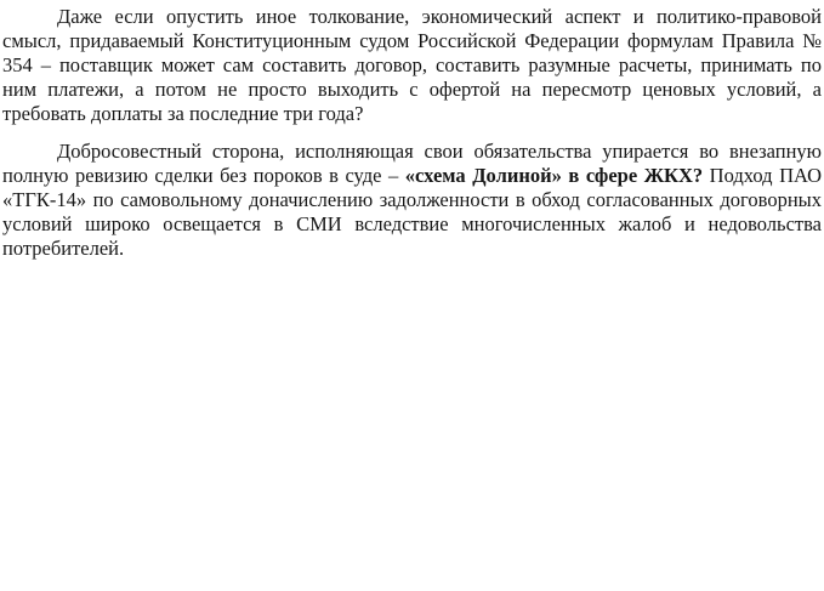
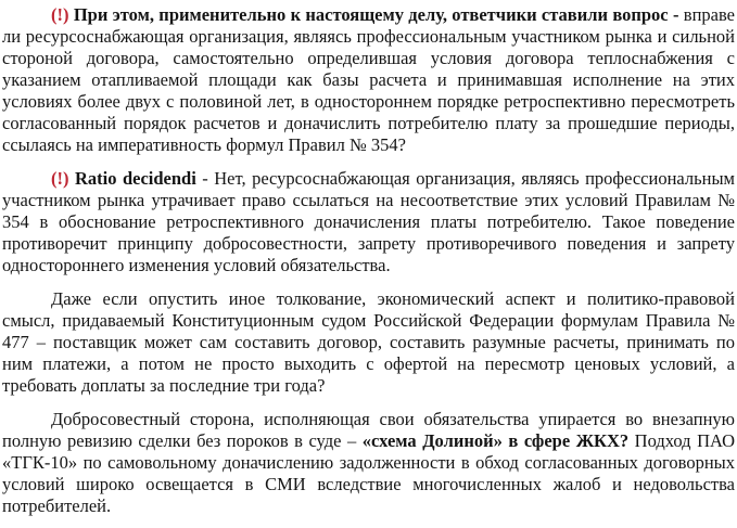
+ (!) При этом, применительно к настоящему делу, ответчики ставили вопрос - вправе ли ресурсоснабжающая организация, являясь профессиональным участником рынка и сильной стороной договора, самостоятельно определившая условия договора теплоснабжения с указанием отапливаемой площади как базы расчета и принимавшая исполнение на этих условиях более двух с половиной лет, в одностороннем порядке ретроспективно пересмотреть согласованный порядок расчетов и доначислить потребителю плату за прошедшие периоды, ссылаясь на императивность формул Правил № 354?
+ (!) Ratio decidendi - Нет, ресурсоснабжающая организация, являясь профессиональным участником рынка утрачивает право ссылаться на несоответствие этих условий Правилам № 354 в обоснование ретроспективного доначисления платы потребителю. Такое поведение противоречит принципу добросовестности, запрету противоречивого поведения и запрету одностороннего изменения условий обязательства.
- Даже если опустить иное толкование, экономический аспект и политико-правовой смысл, придаваемый Конституционным судом Российской Федерации формулам Правила № 354 – поставщик может сам составить договор, составить разумные расчеты, принимать по ним платежи, а потом не просто выходить с офертой на пересмотр ценовых условий, а требовать доплаты за последние три года?
+ Даже если опустить иное толкование, экономический аспект и политико-правовой смысл, придаваемый Конституционным судом Российской Федерации формулам Правила № 477 – поставщик может сам составить договор, составить разумные расчеты, принимать по ним платежи, а потом не просто выходить с офертой на пересмотр ценовых условий, а требовать доплаты за последние три года?
- Добросовестный сторона, исполняющая свои обязательства упирается во внезапную полную ревизию сделки без пороков в суде – «схема Долиной» в сфере ЖКХ? Подход ПАО «ТГК-14» по самовольному доначислению задолженности в обход согласованных договорных условий широко освещается в СМИ вследствие многочисленных жалоб и недовольства потребителей.
+ Добросовестный сторона, исполняющая свои обязательства упирается во внезапную полную ревизию сделки без пороков в суде – «схема Долиной» в сфере ЖКХ? Подход ПАО «ТГК-10» по самовольному доначислению задолженности в обход согласованных договорных условий широко освещается в СМИ вследствие многочисленных жалоб и недовольства потребителей.
